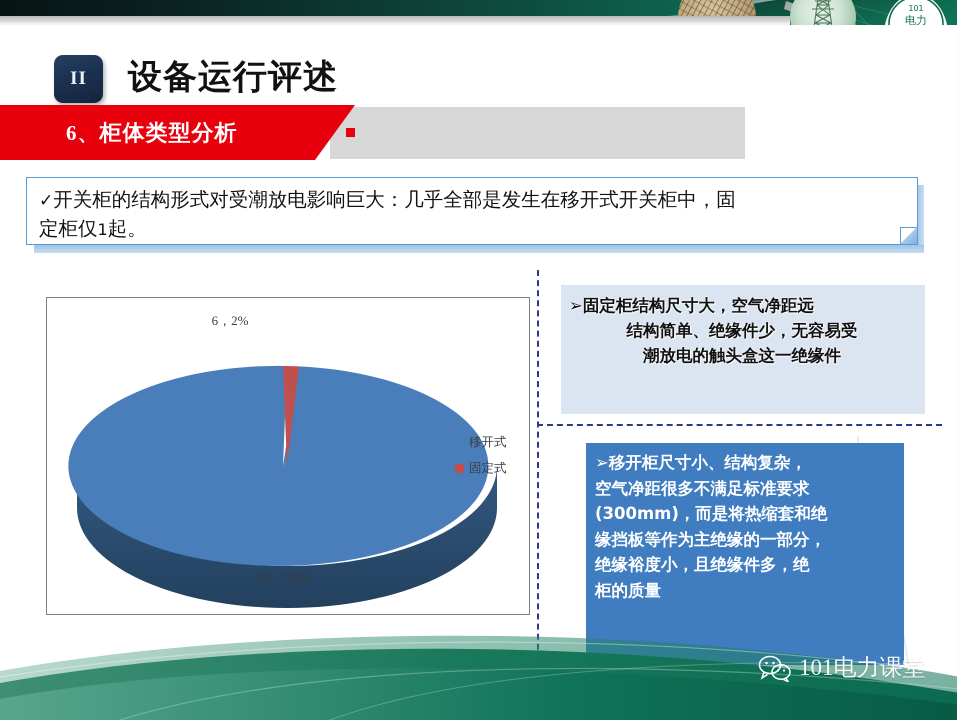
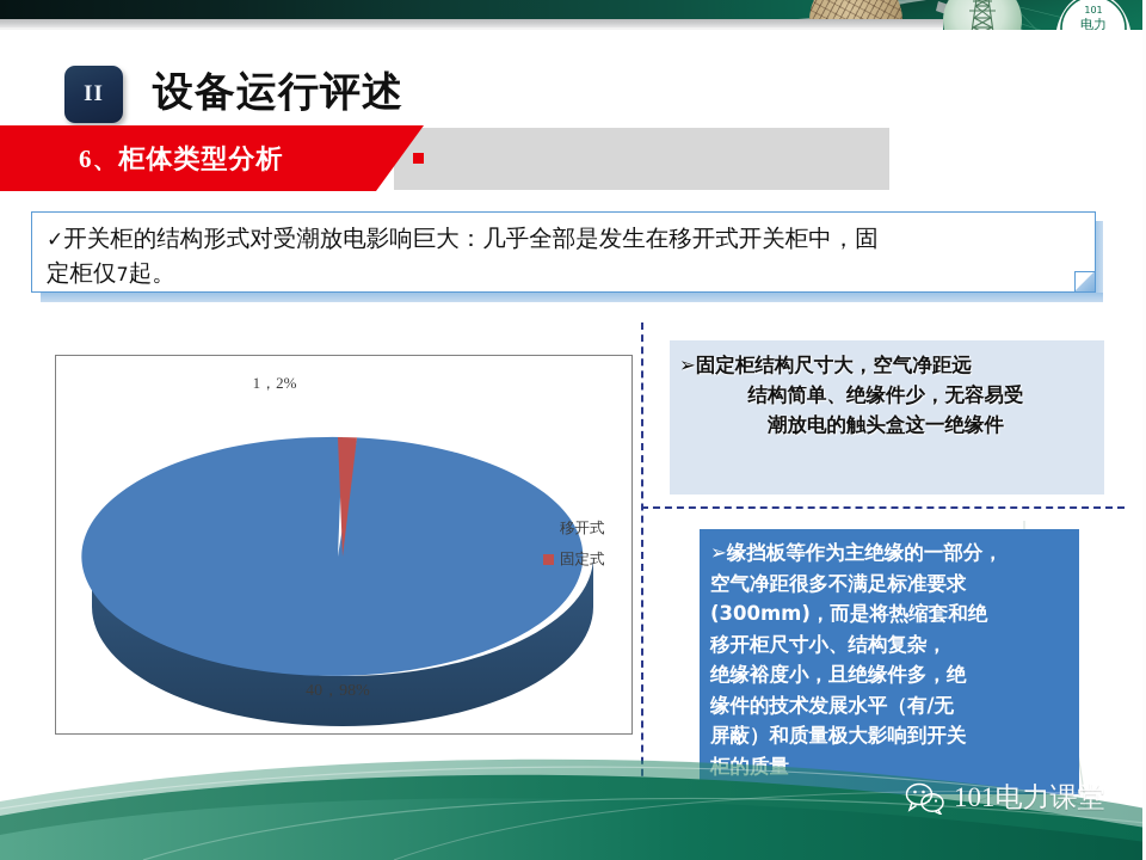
  101
  电力
  II
  设备运行评述
  6、柜体类型分析
  ✓开关柜的结构形式对受潮放电影响巨大：几乎全部是发生在移开式开关柜中，固
- 定柜仅1起。
+ 定柜仅7起。
- 6，2%
+ 1，2%
  40，98%
  移开式
  固定式
  ➢固定柜结构尺寸大，空气净距远
  结构简单、绝缘件少，无容易受
  潮放电的触头盒这一绝缘件
- ➢移开柜尺寸小、结构复杂，
+ ➢缘挡板等作为主绝缘的一部分，
  空气净距很多不满足标准要求
  (300mm)，而是将热缩套和绝
- 缘挡板等作为主绝缘的一部分，
+ 移开柜尺寸小、结构复杂，
  绝缘裕度小，且绝缘件多，绝
+ 缘件的技术发展水平（有/无
+ 屏蔽）和质量极大影响到开关
  柜的质量
  101电力课堂
